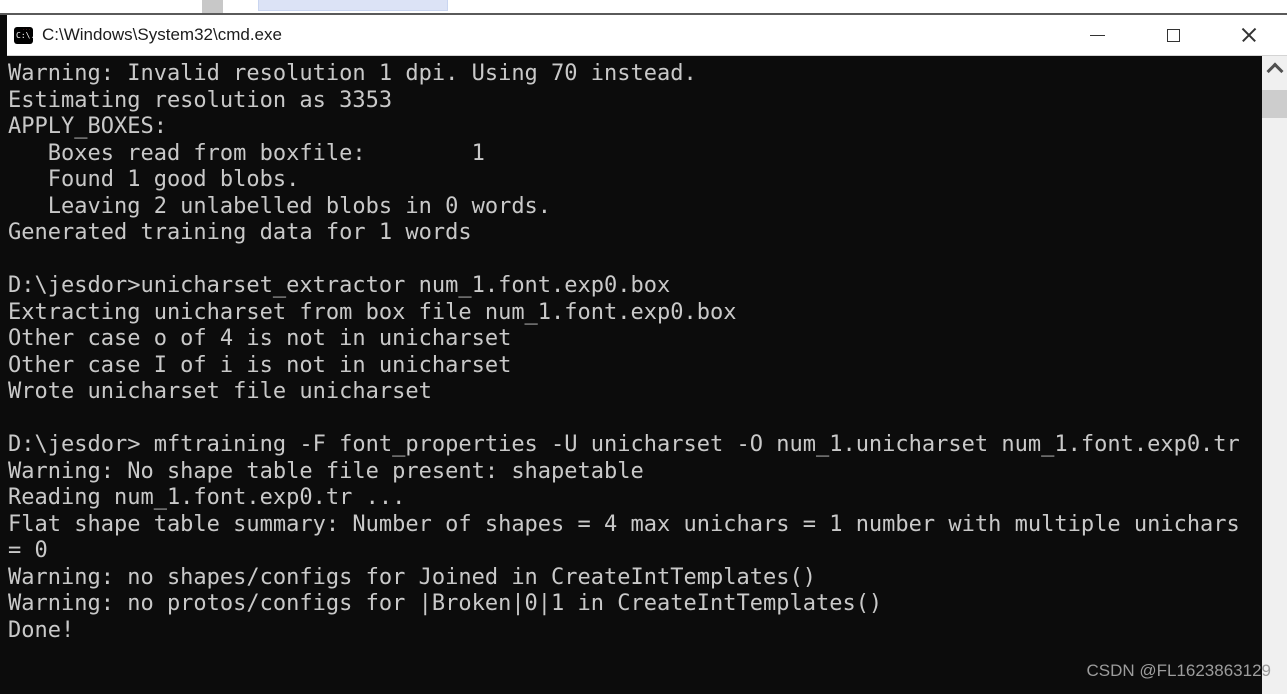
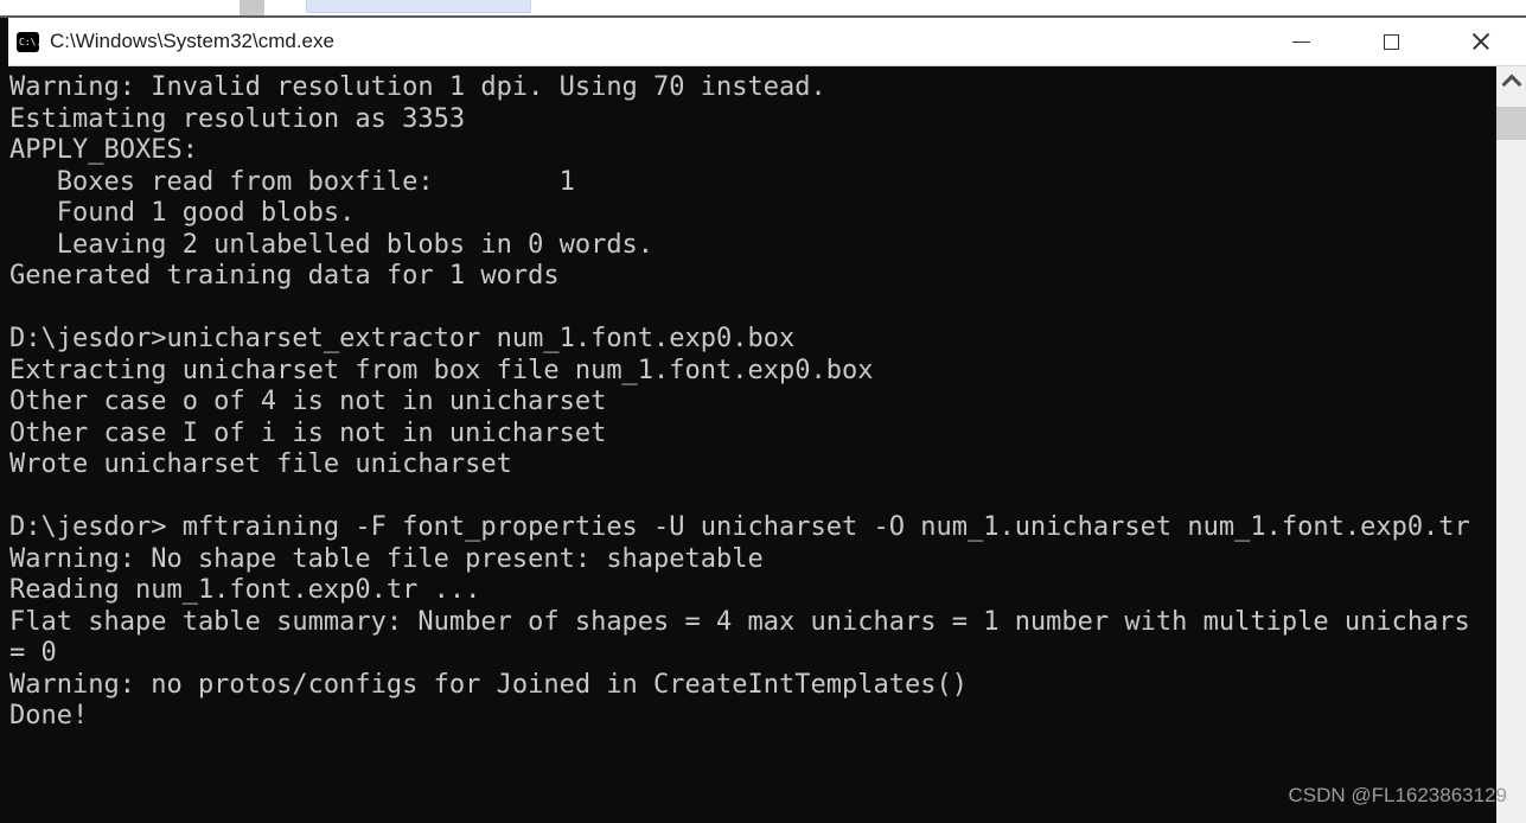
  C:\.
  C:\Windows\System32\cmd.exe
  Warning: Invalid resolution 1 dpi. Using 70 instead.
  Estimating resolution as 3353
  APPLY_BOXES:
  Boxes read from boxfile: 1
  Found 1 good blobs.
  Leaving 2 unlabelled blobs in 0 words.
  Generated training data for 1 words
  D:\jesdor>unicharset_extractor num_1.font.exp0.box
  Extracting unicharset from box file num_1.font.exp0.box
  Other case o of 4 is not in unicharset
  Other case I of i is not in unicharset
  Wrote unicharset file unicharset
  D:\jesdor> mftraining -F font_properties -U unicharset -O num_1.unicharset num_1.font.exp0.tr
  Warning: No shape table file present: shapetable
  Reading num_1.font.exp0.tr ...
  Flat shape table summary: Number of shapes = 4 max unichars = 1 number with multiple unichars
  = 0
- Warning: no shapes/configs for Joined in CreateIntTemplates()
+ Warning: no protos/configs for Joined in CreateIntTemplates()
- Warning: no protos/configs for |Broken|0|1 in CreateIntTemplates()
  Done!
  CSDN @FL1623863129
